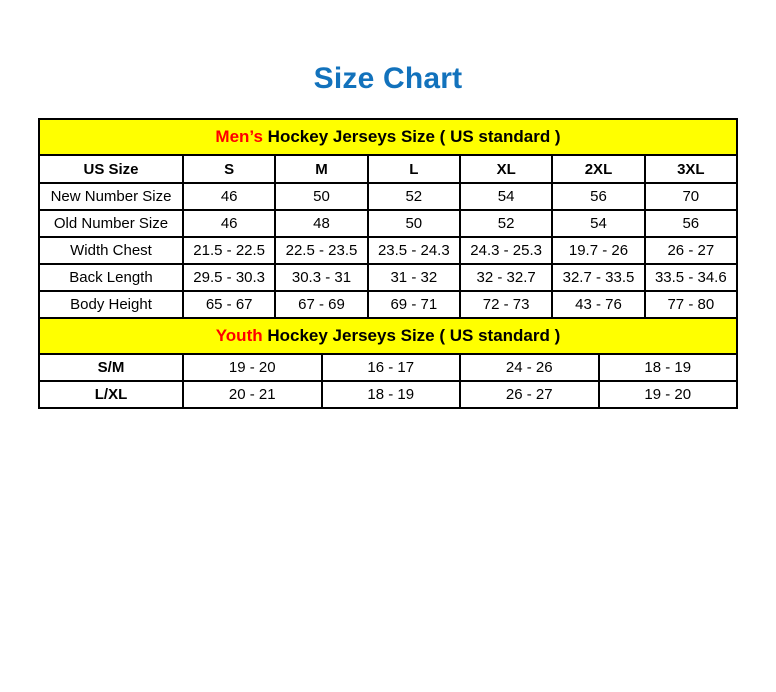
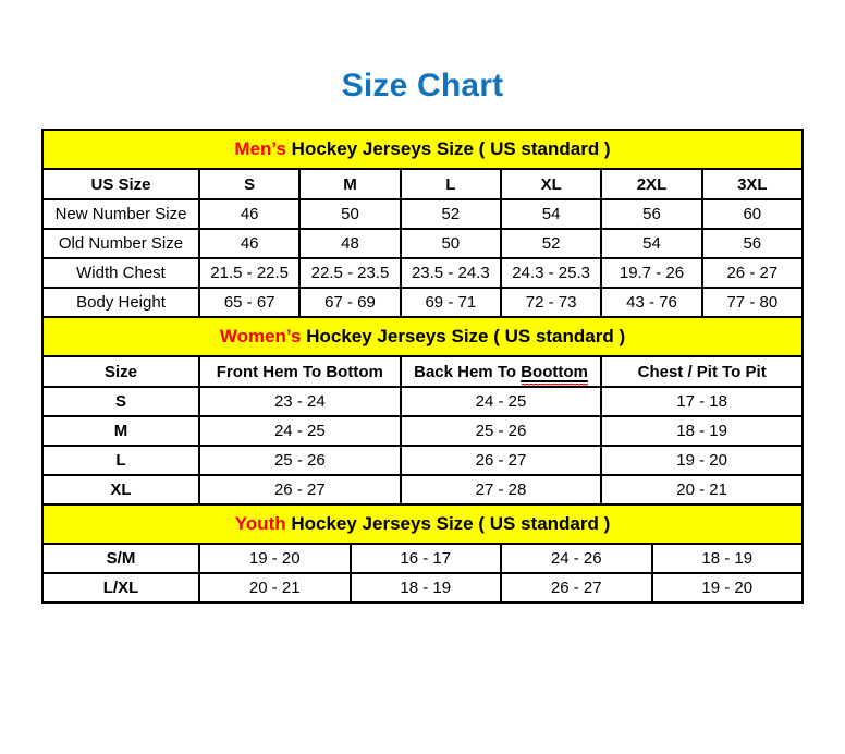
  Size Chart
  Men’s Hockey Jerseys Size ( US standard )
  US Size	S	M	L	XL	2XL	3XL
- New Number Size	46	50	52	54	56	70
+ New Number Size	46	50	52	54	56	60
  Old Number Size	46	48	50	52	54	56
  Width Chest	21.5 - 22.5	22.5 - 23.5	23.5 - 24.3	24.3 - 25.3	19.7 - 26	26 - 27
- Back Length	29.5 - 30.3	30.3 - 31	31 - 32	32 - 32.7	32.7 - 33.5	33.5 - 34.6
  Body Height	65 - 67	67 - 69	69 - 71	72 - 73	43 - 76	77 - 80
+ Women’s Hockey Jerseys Size ( US standard )
+ Size	Front Hem To Bottom	Back Hem To Boottom	Chest / Pit To Pit
+ S	23 - 24	24 - 25	17 - 18
+ M	24 - 25	25 - 26	18 - 19
+ L	25 - 26	26 - 27	19 - 20
+ XL	26 - 27	27 - 28	20 - 21
  Youth Hockey Jerseys Size ( US standard )
  S/M	19 - 20	16 - 17	24 - 26	18 - 19
  L/XL	20 - 21	18 - 19	26 - 27	19 - 20
